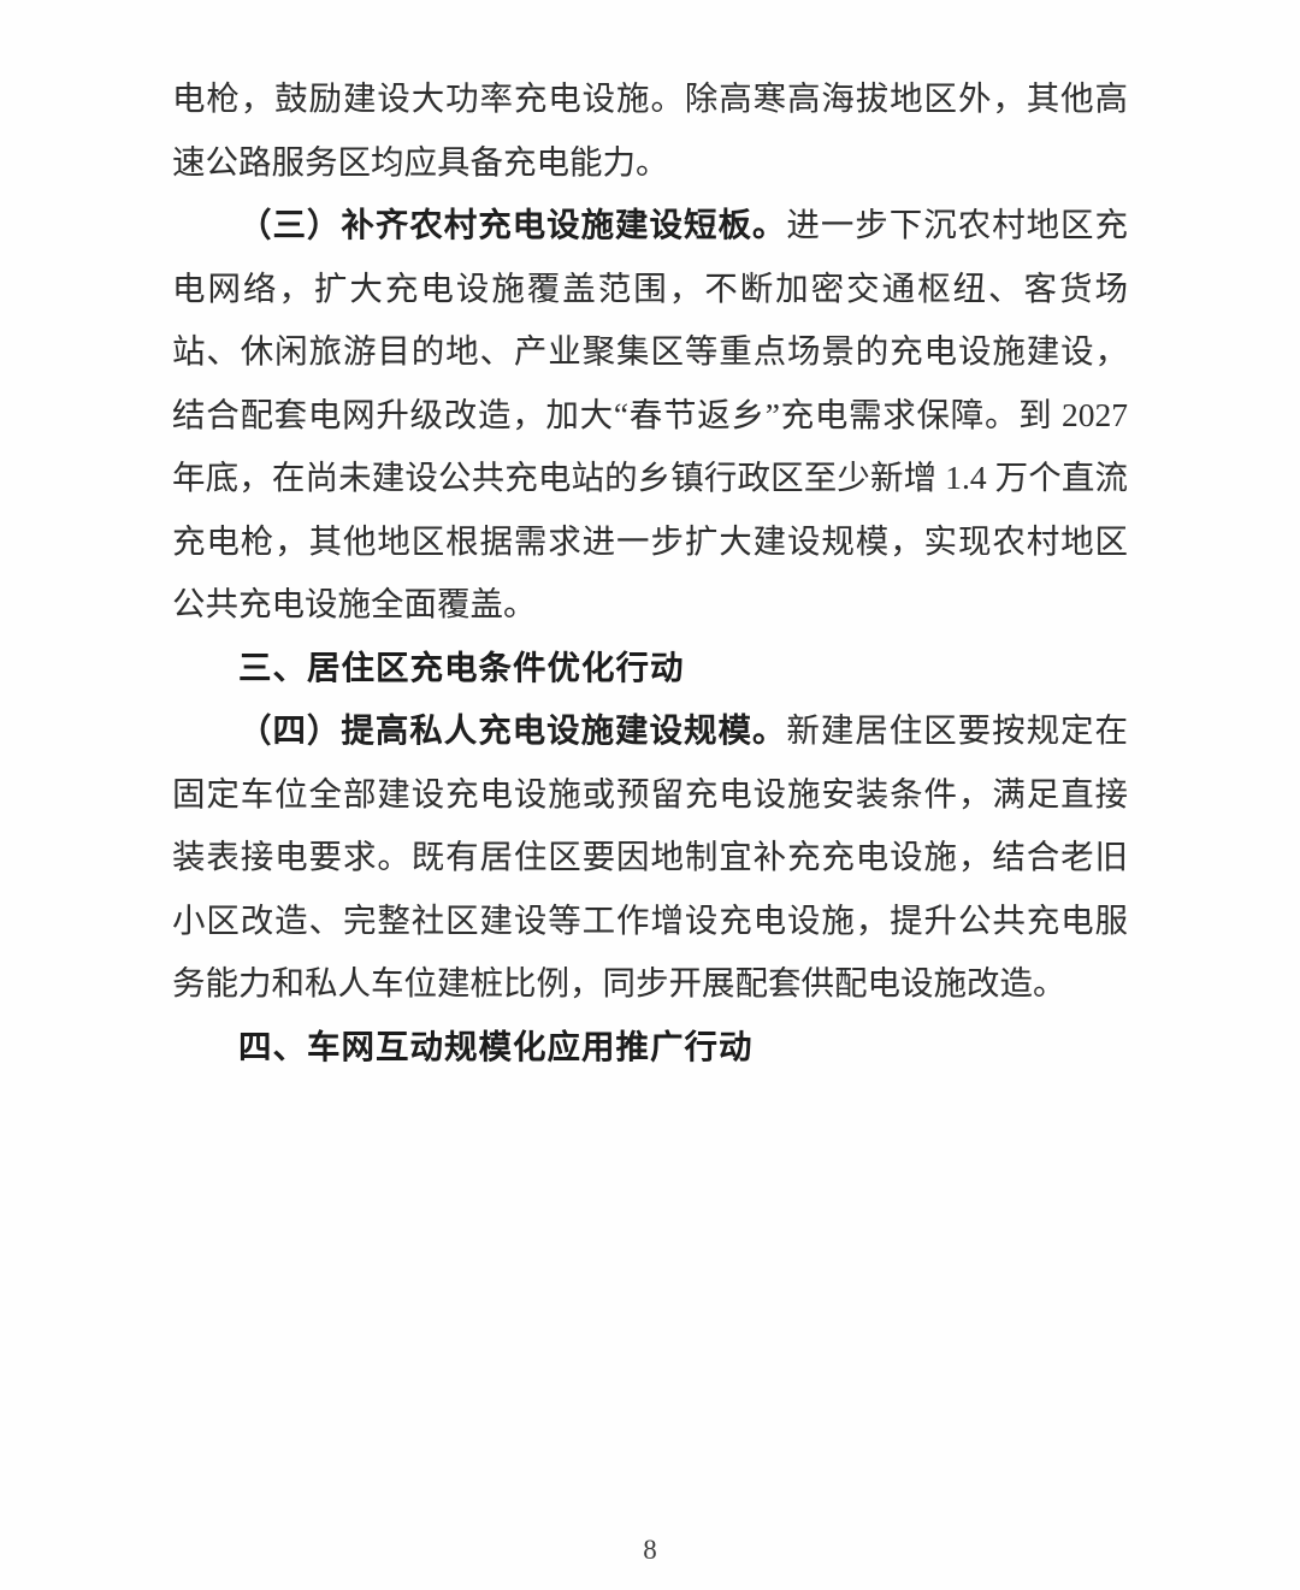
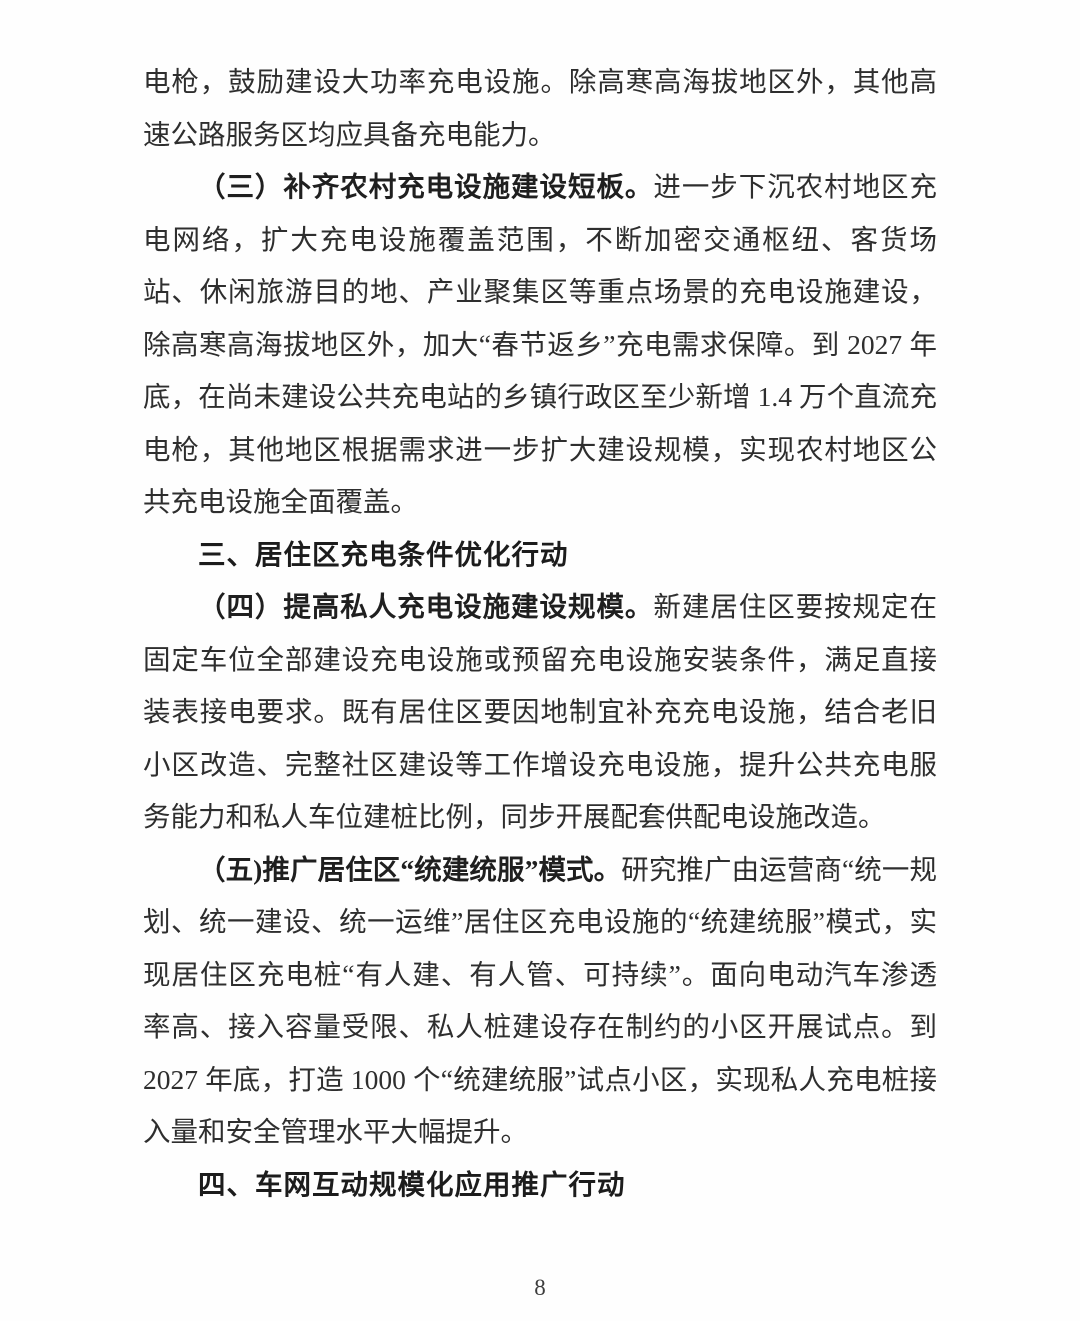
  电枪，鼓励建设大功率充电设施。除高寒高海拔地区外，其他高速公路服务区均应具备充电能力。
- （三）补齐农村充电设施建设短板。进一步下沉农村地区充电网络，扩大充电设施覆盖范围，不断加密交通枢纽、客货场站、休闲旅游目的地、产业聚集区等重点场景的充电设施建设，结合配套电网升级改造，加大“春节返乡”充电需求保障。到 2027 年底，在尚未建设公共充电站的乡镇行政区至少新增 1.4 万个直流充电枪，其他地区根据需求进一步扩大建设规模，实现农村地区公共充电设施全面覆盖。
+ （三）补齐农村充电设施建设短板。进一步下沉农村地区充电网络，扩大充电设施覆盖范围，不断加密交通枢纽、客货场站、休闲旅游目的地、产业聚集区等重点场景的充电设施建设，除高寒高海拔地区外，加大“春节返乡”充电需求保障。到 2027 年底，在尚未建设公共充电站的乡镇行政区至少新增 1.4 万个直流充电枪，其他地区根据需求进一步扩大建设规模，实现农村地区公共充电设施全面覆盖。
  三、居住区充电条件优化行动
  （四）提高私人充电设施建设规模。新建居住区要按规定在固定车位全部建设充电设施或预留充电设施安装条件，满足直接装表接电要求。既有居住区要因地制宜补充充电设施，结合老旧小区改造、完整社区建设等工作增设充电设施，提升公共充电服务能力和私人车位建桩比例，同步开展配套供配电设施改造。
+ （五)推广居住区“统建统服”模式。研究推广由运营商“统一规划、统一建设、统一运维”居住区充电设施的“统建统服”模式，实现居住区充电桩“有人建、有人管、可持续”。面向电动汽车渗透率高、接入容量受限、私人桩建设存在制约的小区开展试点。到 2027 年底，打造 1000 个“统建统服”试点小区，实现私人充电桩接入量和安全管理水平大幅提升。
  四、车网互动规模化应用推广行动
  8
